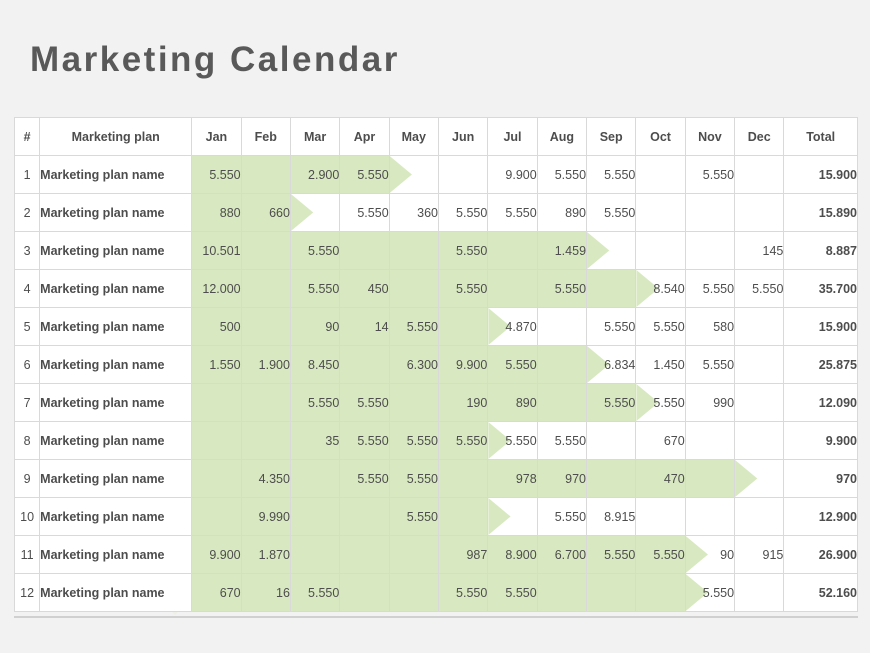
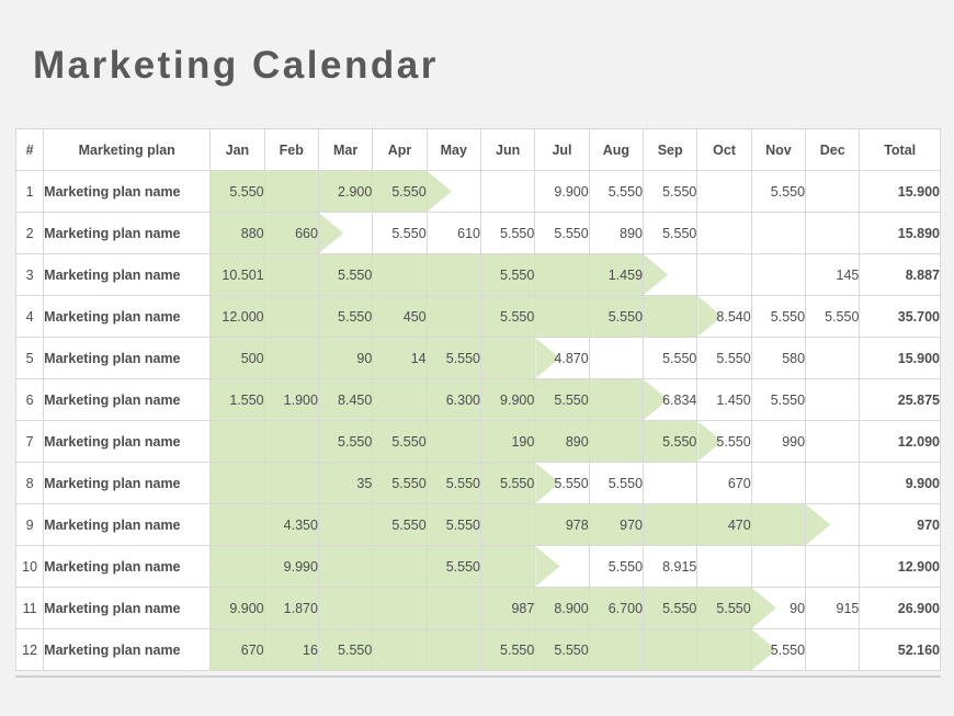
  Marketing Calendar
  #	Marketing plan	Jan	Feb	Mar	Apr	May	Jun	Jul	Aug	Sep	Oct	Nov	Dec	Total
  1	Marketing plan name	5.550		2.900	5.550			9.900	5.550	5.550		5.550		15.900
- 2	Marketing plan name	880	660		5.550	360	5.550	5.550	890	5.550				15.890
+ 2	Marketing plan name	880	660		5.550	610	5.550	5.550	890	5.550				15.890
  3	Marketing plan name	10.501		5.550			5.550		1.459				145	8.887
  4	Marketing plan name	12.000		5.550	450		5.550		5.550		8.540	5.550	5.550	35.700
  5	Marketing plan name	500		90	14	5.550		4.870		5.550	5.550	580		15.900
  6	Marketing plan name	1.550	1.900	8.450		6.300	9.900	5.550		6.834	1.450	5.550		25.875
  7	Marketing plan name			5.550	5.550		190	890		5.550	5.550	990		12.090
  8	Marketing plan name			35	5.550	5.550	5.550	5.550	5.550		670			9.900
  9	Marketing plan name		4.350		5.550	5.550		978	970		470			970
  10	Marketing plan name		9.990			5.550			5.550	8.915				12.900
  11	Marketing plan name	9.900	1.870				987	8.900	6.700	5.550	5.550	90	915	26.900
  12	Marketing plan name	670	16	5.550			5.550	5.550				5.550		52.160
